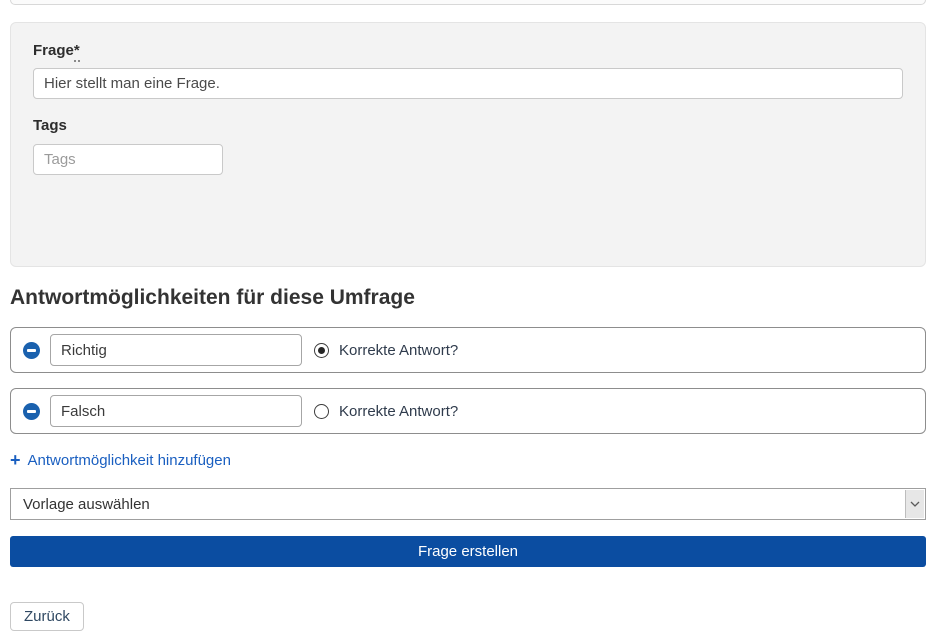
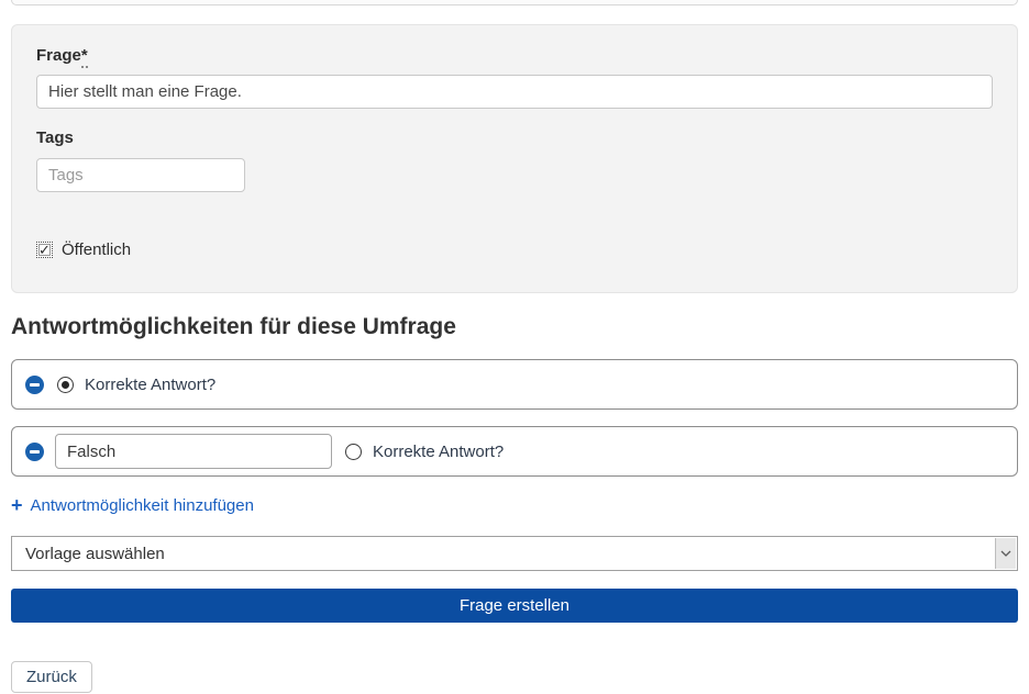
  Frage*
  Hier stellt man eine Frage.
  Tags
  Tags
+ ✓
+ Öffentlich
  Antwortmöglichkeiten für diese Umfrage
- Richtig
  Korrekte Antwort?
  Falsch
  Korrekte Antwort?
  +
  Antwortmöglichkeit hinzufügen
  Vorlage auswählen
  Frage erstellen
  Zurück
